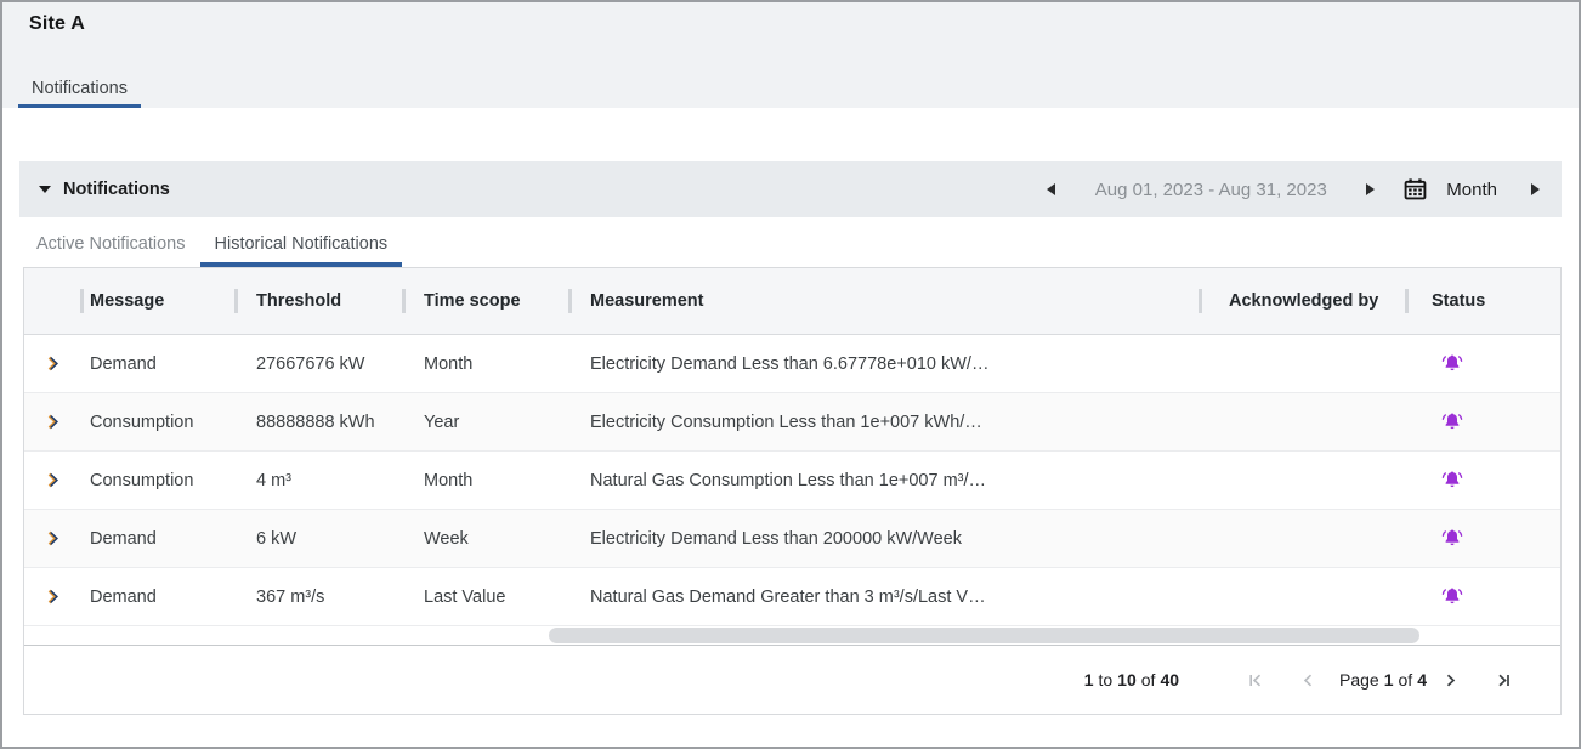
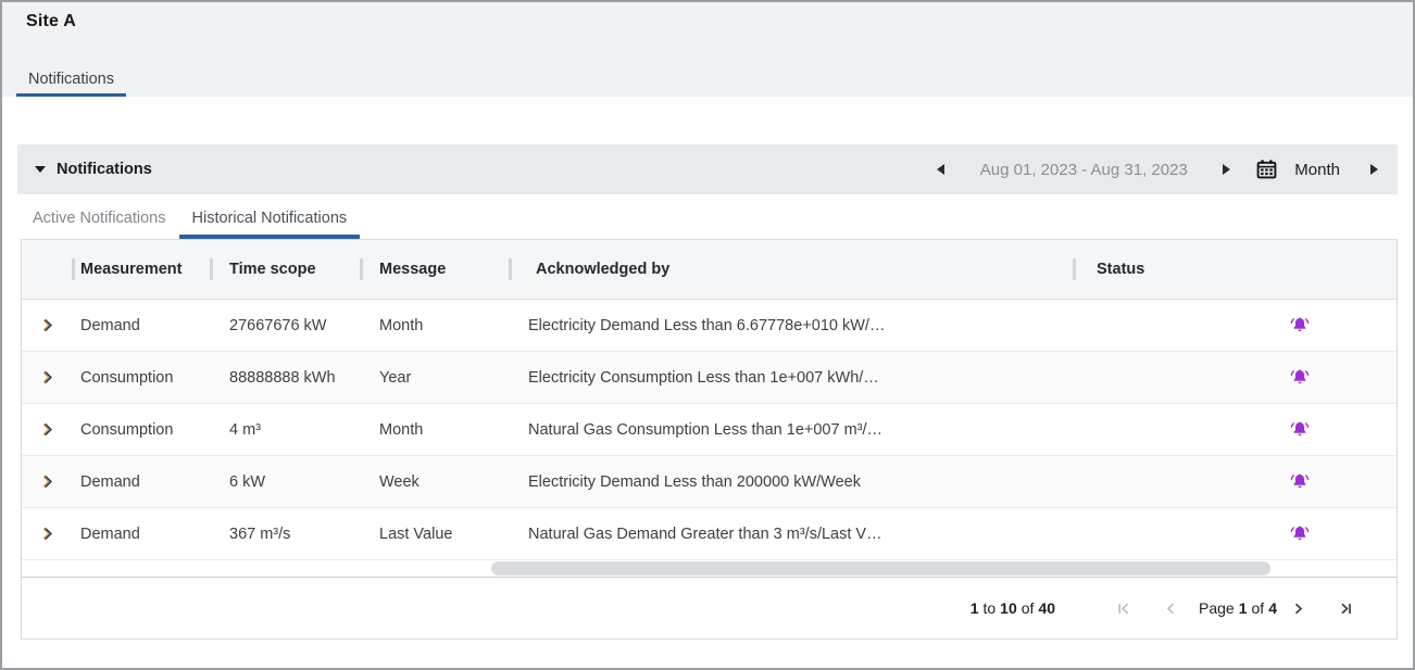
  Site A
  Notifications
  Notifications
  Aug 01, 2023 - Aug 31, 2023
  Month
  Active Notifications
  Historical Notifications
- Message
+ Measurement
- Threshold
  Time scope
- Measurement
+ Message
  Acknowledged by
  Status
  Demand
  27667676 kW
  Month
  Electricity Demand Less than 6.67778e+010 kW/…
  Consumption
  88888888 kWh
  Year
  Electricity Consumption Less than 1e+007 kWh/…
  Consumption
  4 m³
  Month
  Natural Gas Consumption Less than 1e+007 m³/…
  Demand
  6 kW
  Week
  Electricity Demand Less than 200000 kW/Week
  Demand
  367 m³/s
  Last Value
  Natural Gas Demand Greater than 3 m³/s/Last V…
  1 to 10 of 40
  Page 1 of 4
